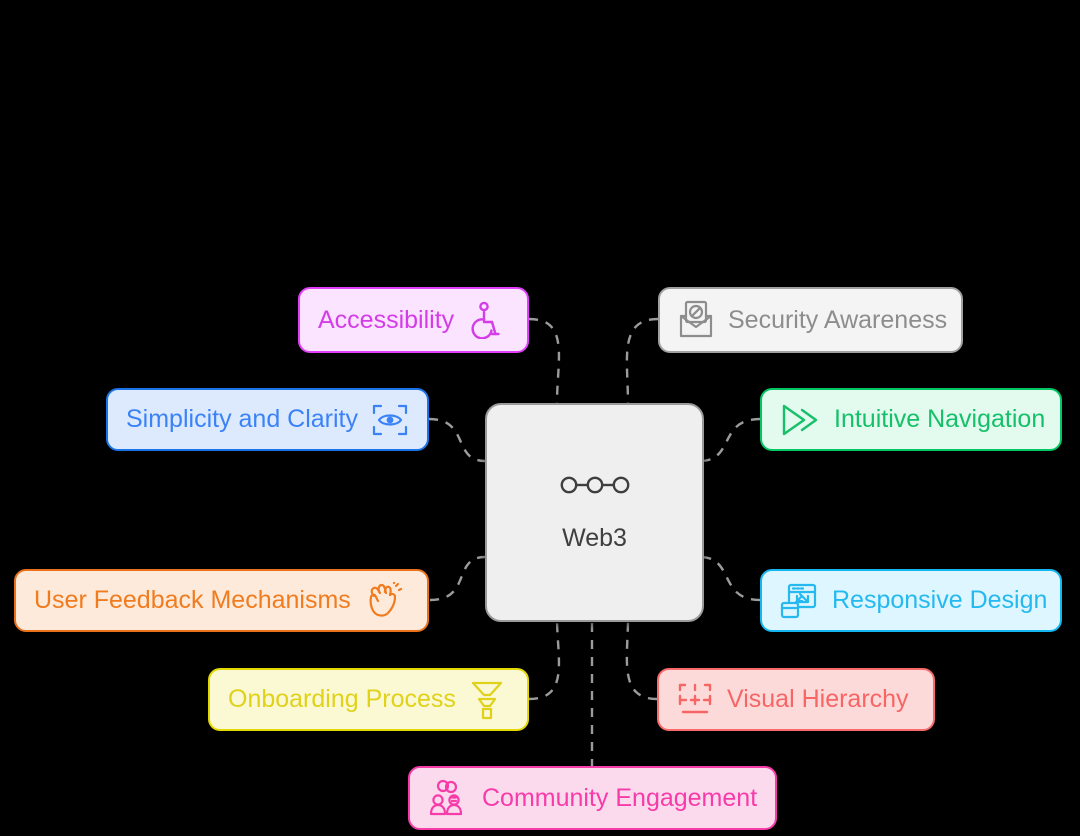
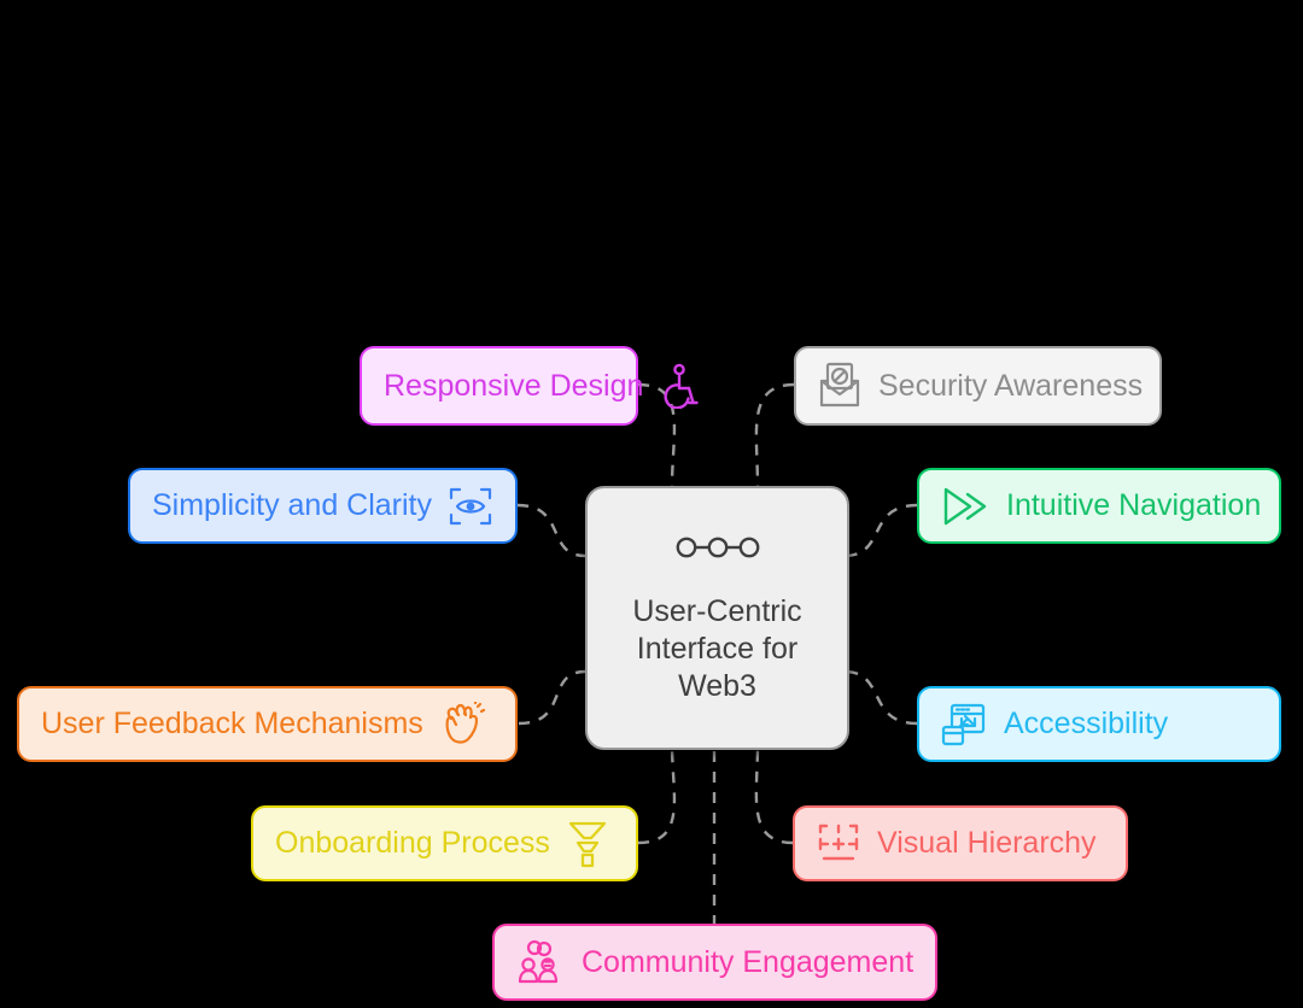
+ User-Centric
+ Interface for
  Web3
- Accessibility
+ Responsive Design
  Security Awareness
  Simplicity and Clarity
  Intuitive Navigation
  User Feedback Mechanisms
- Responsive Design
+ Accessibility
  Onboarding Process
  Visual Hierarchy
  Community Engagement
